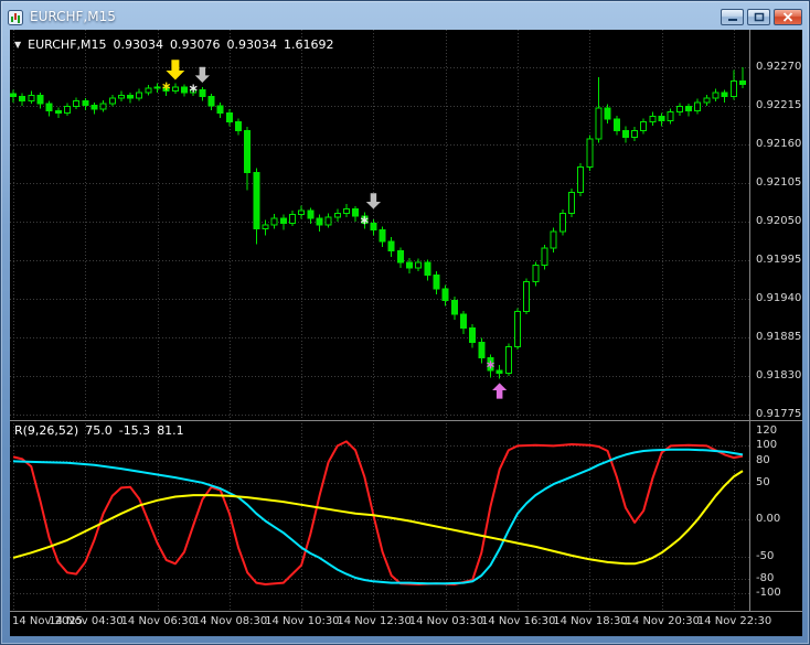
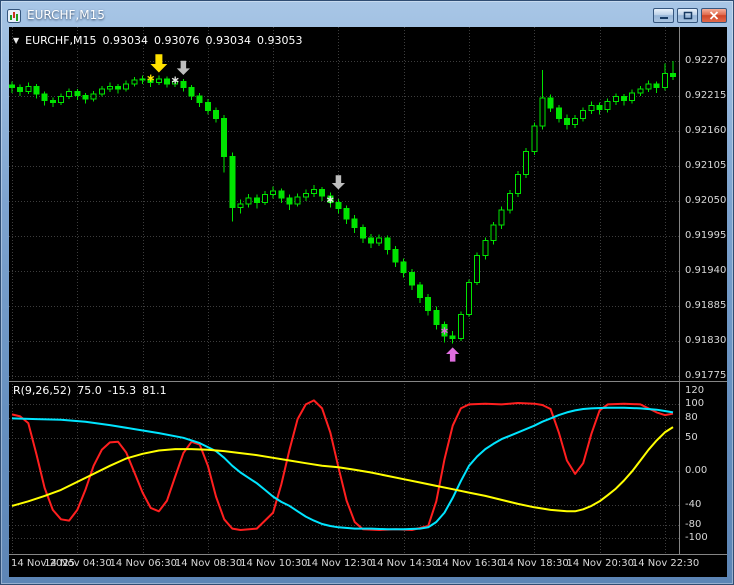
  EURCHF,M15
  ▼
  EURCHF,M15
  0.93034
  0.93076
  0.93034
- 1.61692
+ 0.93053
  R(9,26,52)
  75.0
  -15.3
  81.1
  0.92270
  0.92215
  0.92160
  0.92105
  0.92050
  0.91995
  0.91940
  0.91885
  0.91830
  0.91775
  120
  100
  80
  50
  0.00
- -50
+ -40
  -80
  -100
  14 Nov 2025
  14 Nov 04:30
  14 Nov 06:30
  14 Nov 08:30
  14 Nov 10:30
  14 Nov 12:30
- 14 Nov 03:30
+ 14 Nov 14:30
  14 Nov 16:30
  14 Nov 18:30
  14 Nov 20:30
  14 Nov 22:30
